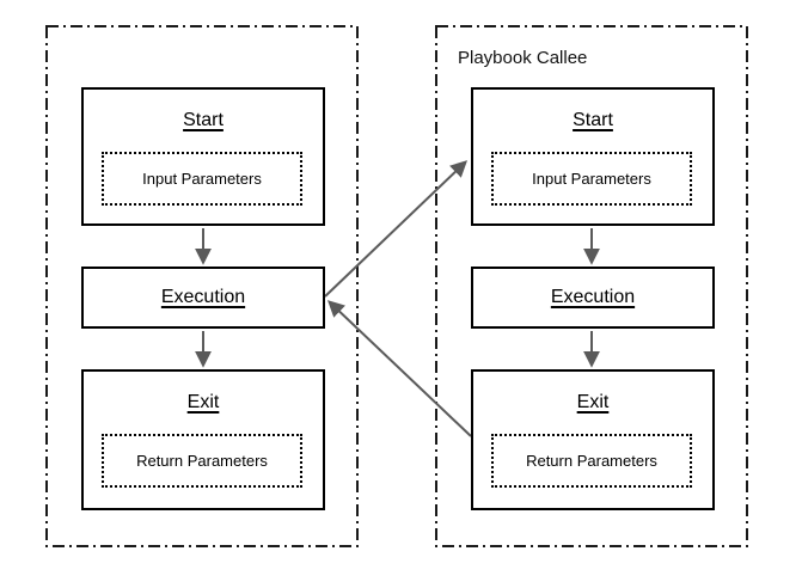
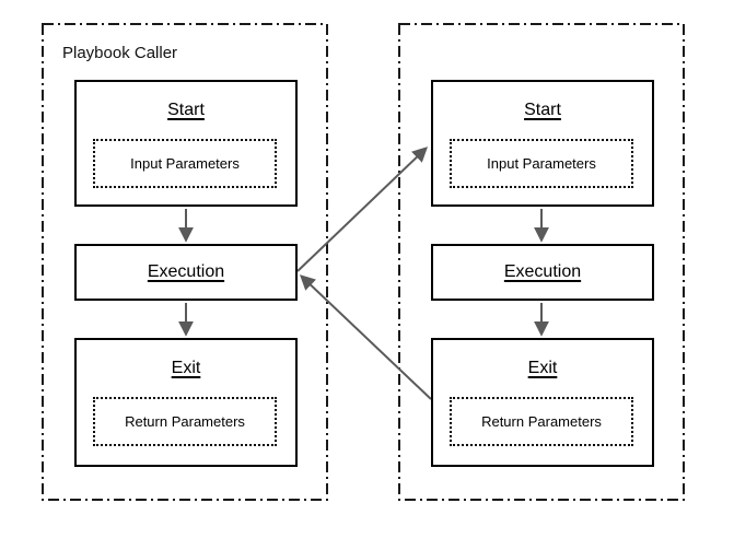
+ Playbook Caller
  Start
  Input Parameters
  Execution
  Exit
  Return Parameters
- Playbook Callee
  Start
  Input Parameters
  Execution
  Exit
  Return Parameters
